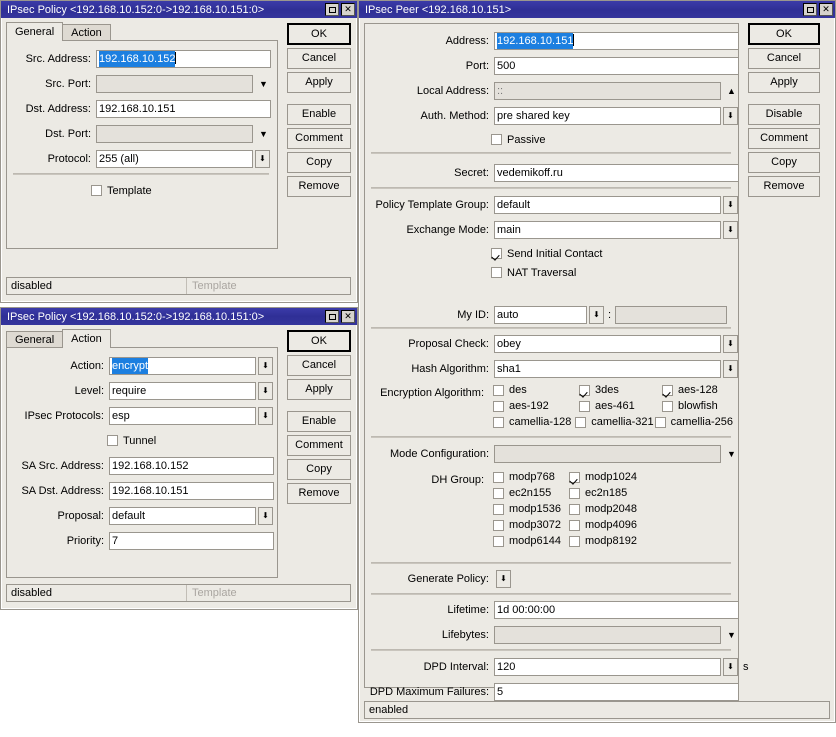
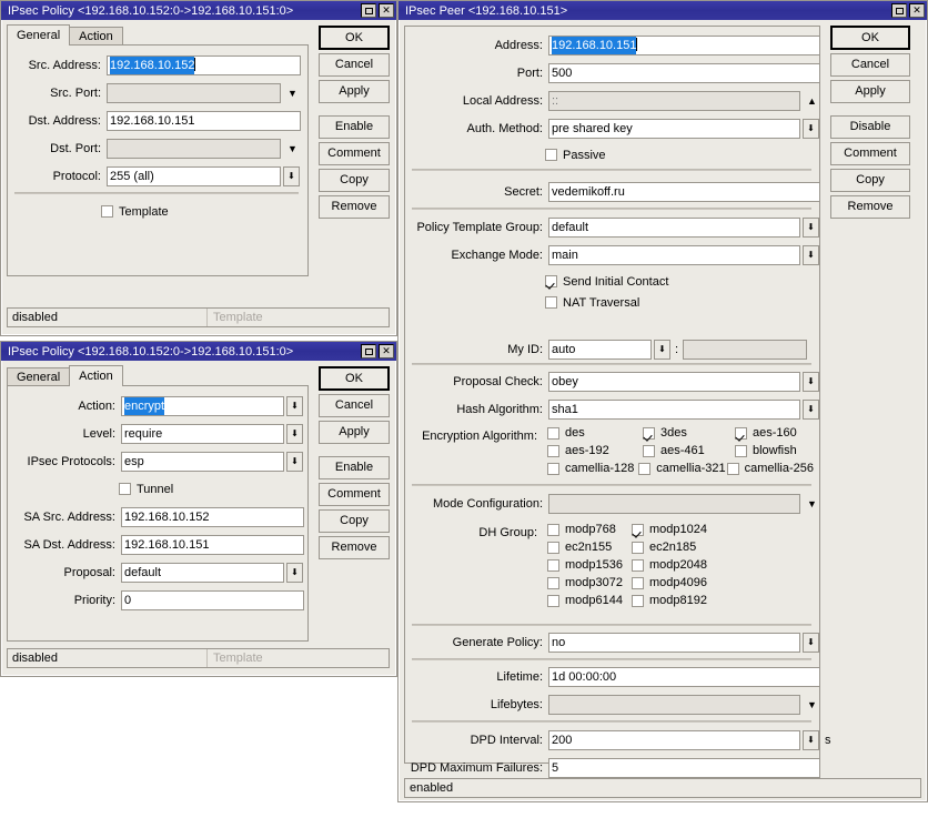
  IPsec Policy <192.168.10.152:0->192.168.10.151:0>
  ✕
  General
  Action
  Src. Address:
  192.168.10.152
  Src. Port:
  ▼
  Dst. Address:
  192.168.10.151
  Dst. Port:
  ▼
  Protocol:
  255 (all)
  ⬇
  Template
  OK
  Cancel
  Apply
  Enable
  Comment
  Copy
  Remove
  disabled
  Template
  IPsec Policy <192.168.10.152:0->192.168.10.151:0>
  ✕
  General
  Action
  Action:
  encrypt
  ⬇
  Level:
  require
  ⬇
  IPsec Protocols:
  esp
  ⬇
  Tunnel
  SA Src. Address:
  192.168.10.152
  SA Dst. Address:
  192.168.10.151
  Proposal:
  default
  ⬇
  Priority:
- 7
+ 0
  OK
  Cancel
  Apply
  Enable
  Comment
  Copy
  Remove
  disabled
  Template
  IPsec Peer <192.168.10.151>
  ✕
  Address:
  192.168.10.151
  Port:
  500
  Local Address:
  ::
  ▲
  Auth. Method:
  pre shared key
  ⬇
  Passive
  Secret:
  vedemikoff.ru
  Policy Template Group:
  default
  ⬇
  Exchange Mode:
  main
  ⬇
  Send Initial Contact
  NAT Traversal
  My ID:
  auto
  ⬇
  :
  Proposal Check:
  obey
  ⬇
  Hash Algorithm:
  sha1
  ⬇
  Encryption Algorithm:
  des
  3des
- aes-128
+ aes-160
  aes-192
  aes-461
  blowfish
  camellia-128
  camellia-321
  camellia-256
  Mode Configuration:
  ▼
  DH Group:
  modp768
  modp1024
  ec2n155
  ec2n185
  modp1536
  modp2048
  modp3072
  modp4096
  modp6144
  modp8192
  Generate Policy:
+ no
  ⬇
  Lifetime:
  1d 00:00:00
  Lifebytes:
  ▼
  DPD Interval:
- 120
+ 200
  ⬇
  s
  DPD Maximum Failures:
  5
  OK
  Cancel
  Apply
  Disable
  Comment
  Copy
  Remove
  enabled
